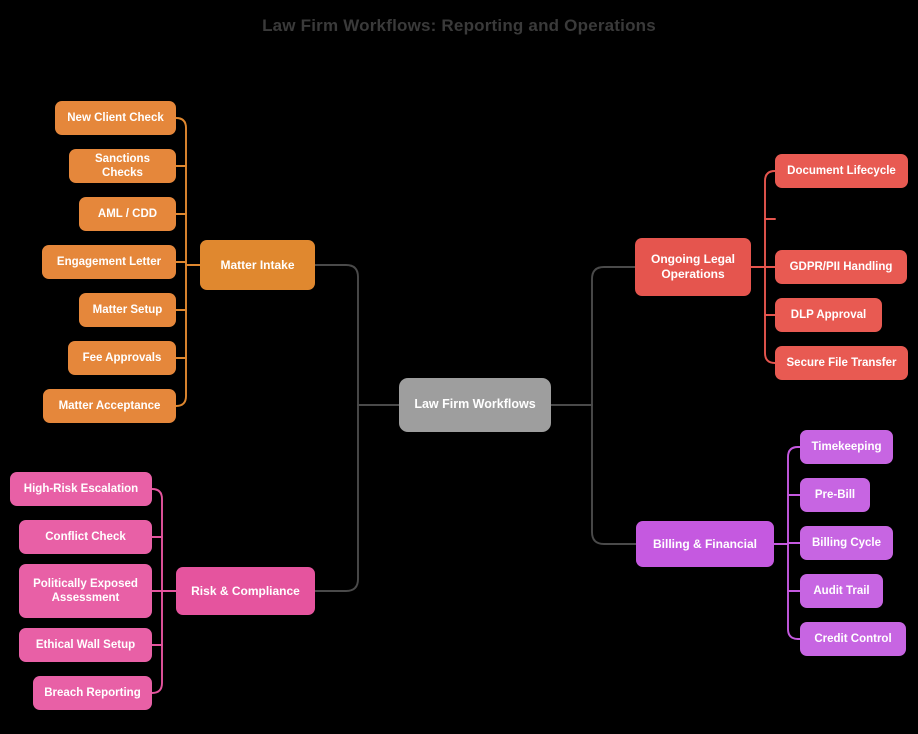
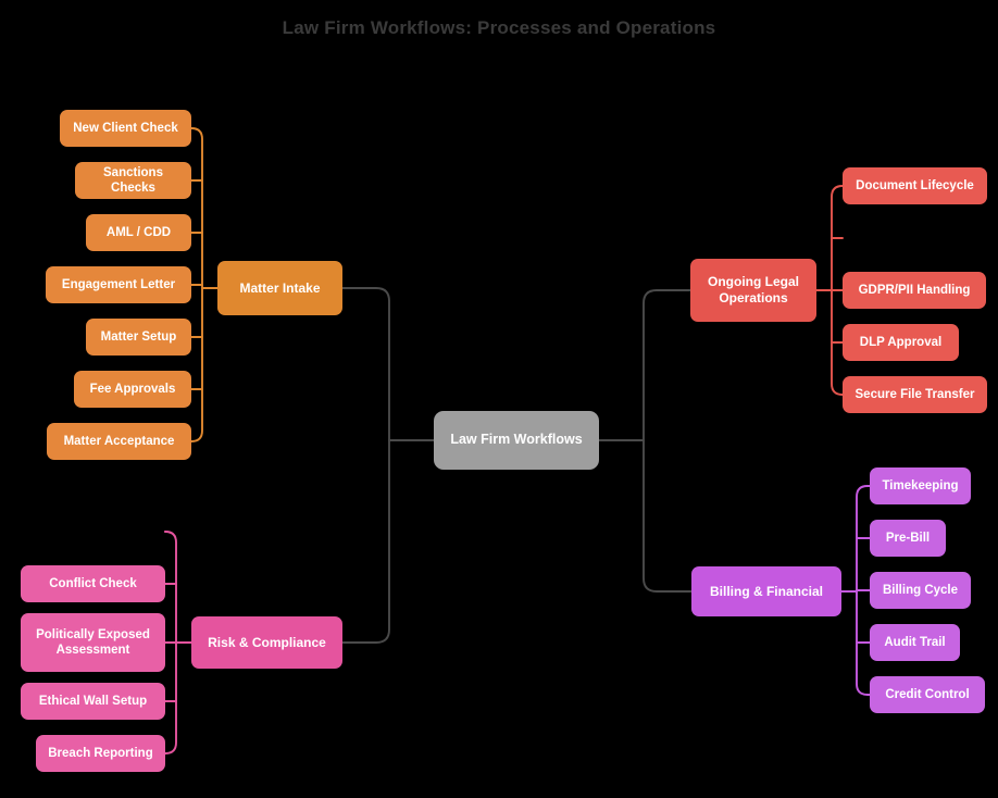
- Law Firm Workflows: Reporting and Operations
+ Law Firm Workflows: Processes and Operations
  Law Firm Workflows
  Matter Intake
  New Client Check
  Sanctions Checks
  AML / CDD
  Engagement Letter
  Matter Setup
  Fee Approvals
  Matter Acceptance
  Risk & Compliance
- High-Risk Escalation
  Conflict Check
  Politically Exposed
  Assessment
  Ethical Wall Setup
  Breach Reporting
  Ongoing Legal
  Operations
  Document Lifecycle
  GDPR/PII Handling
  DLP Approval
  Secure File Transfer
  Billing & Financial
  Timekeeping
  Pre-Bill
  Billing Cycle
  Audit Trail
  Credit Control
